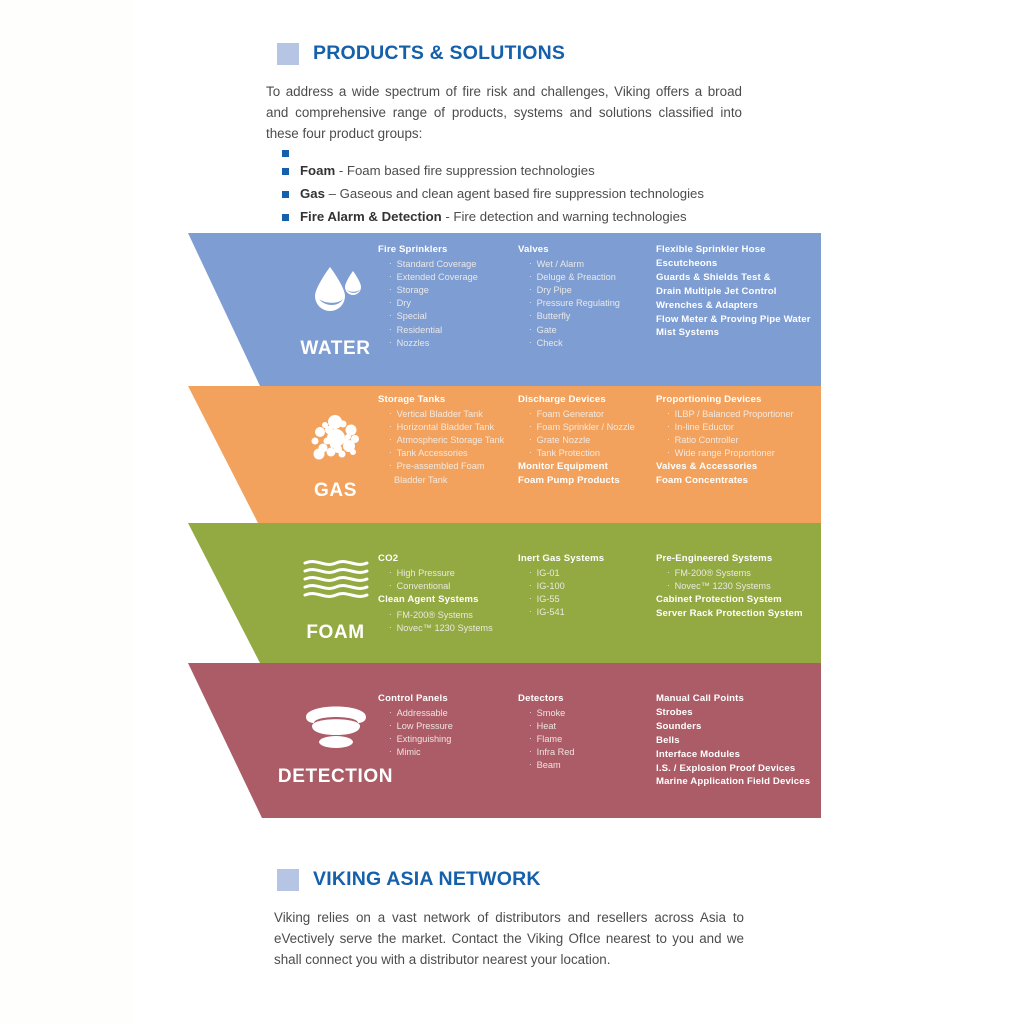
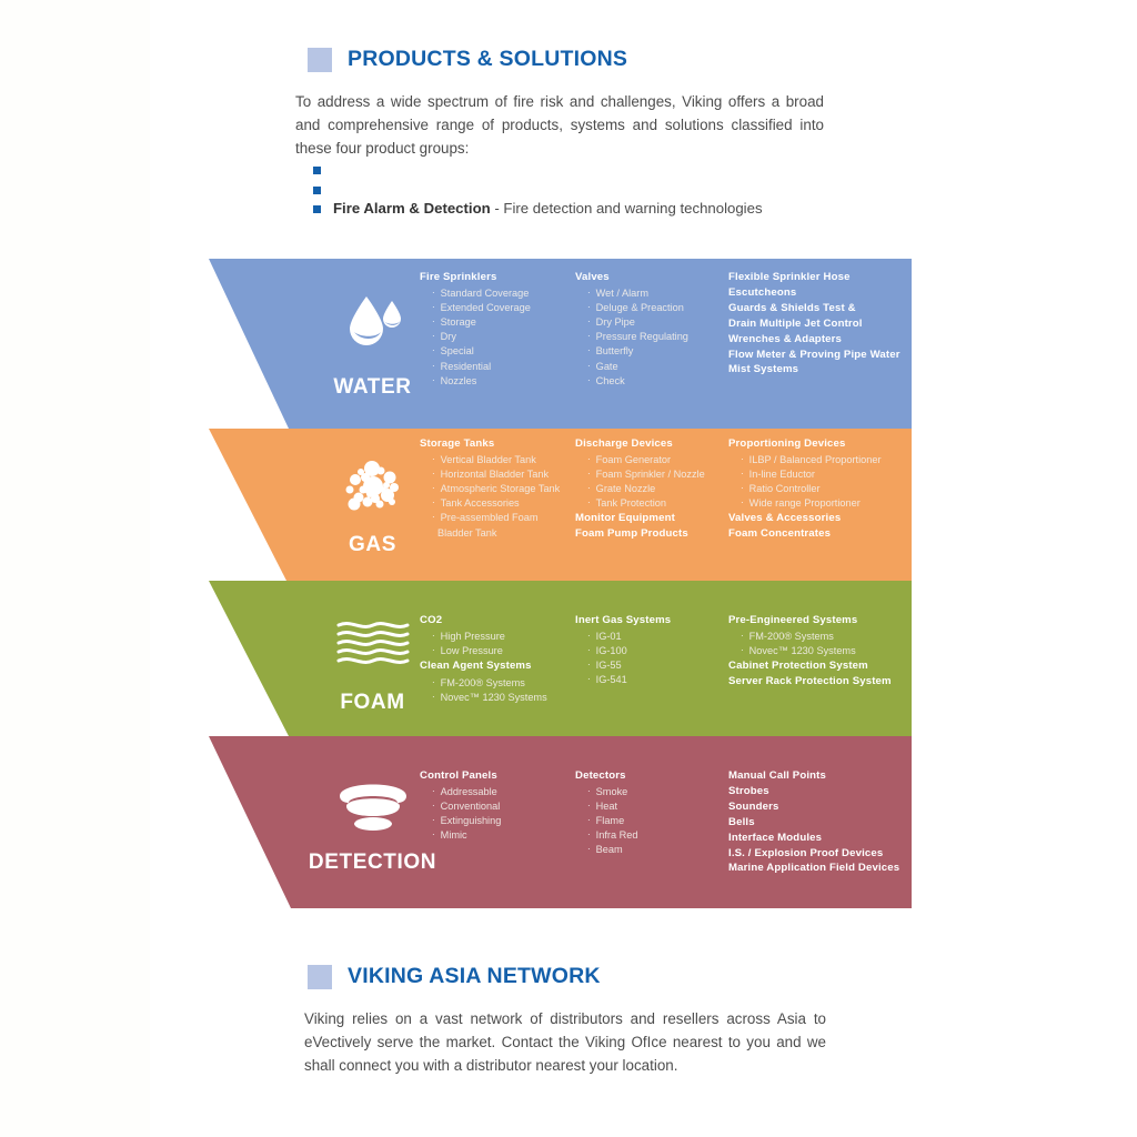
  PRODUCTS & SOLUTIONS
  To address a wide spectrum of fire risk and challenges, Viking offers a broad and comprehensive range of products, systems and solutions classified into these four product groups:
- Foam - Foam based fire suppression technologies
- Gas – Gaseous and clean agent based fire suppression technologies
  Fire Alarm & Detection - Fire detection and warning technologies
  WATER
  Fire Sprinklers
  ·
  Standard Coverage
  ·
  Extended Coverage
  ·
  Storage
  ·
  Dry
  ·
  Special
  ·
  Residential
  ·
  Nozzles
  Valves
  ·
  Wet / Alarm
  ·
  Deluge & Preaction
  ·
  Dry Pipe
  ·
  Pressure Regulating
  ·
  Butterfly
  ·
  Gate
  ·
  Check
  Flexible Sprinkler Hose
  Escutcheons
  Guards & Shields Test &
  Drain Multiple Jet Control
  Wrenches & Adapters
  Flow Meter & Proving Pipe Water
  Mist Systems
  GAS
  Storage Tanks
  ·
  Vertical Bladder Tank
  ·
  Horizontal Bladder Tank
  ·
  Atmospheric Storage Tank
  ·
  Tank Accessories
  ·
  Pre-assembled Foam
  Bladder Tank
  Discharge Devices
  ·
  Foam Generator
  ·
  Foam Sprinkler / Nozzle
  ·
  Grate Nozzle
  ·
  Tank Protection
  Monitor Equipment
  Foam Pump Products
  Proportioning Devices
  ·
  ILBP / Balanced Proportioner
  ·
  In-line Eductor
  ·
  Ratio Controller
  ·
  Wide range Proportioner
  Valves & Accessories
  Foam Concentrates
  FOAM
  CO2
  ·
  High Pressure
  ·
- Conventional
+ Low Pressure
  Clean Agent Systems
  ·
  FM-200® Systems
  ·
  Novec™ 1230 Systems
  Inert Gas Systems
  ·
  IG-01
  ·
  IG-100
  ·
  IG-55
  ·
  IG-541
  Pre-Engineered Systems
  ·
  FM-200® Systems
  ·
  Novec™ 1230 Systems
  Cabinet Protection System
  Server Rack Protection System
  DETECTION
  Control Panels
  ·
  Addressable
  ·
- Low Pressure
+ Conventional
  ·
  Extinguishing
  ·
  Mimic
  Detectors
  ·
  Smoke
  ·
  Heat
  ·
  Flame
  ·
  Infra Red
  ·
  Beam
  Manual Call Points
  Strobes
  Sounders
  Bells
  Interface Modules
  I.S. / Explosion Proof Devices
  Marine Application Field Devices
  VIKING ASIA NETWORK
  Viking relies on a vast network of distributors and resellers across Asia to eVectively serve the market. Contact the Viking OfIce nearest to you and we shall connect you with a distributor nearest your location.
